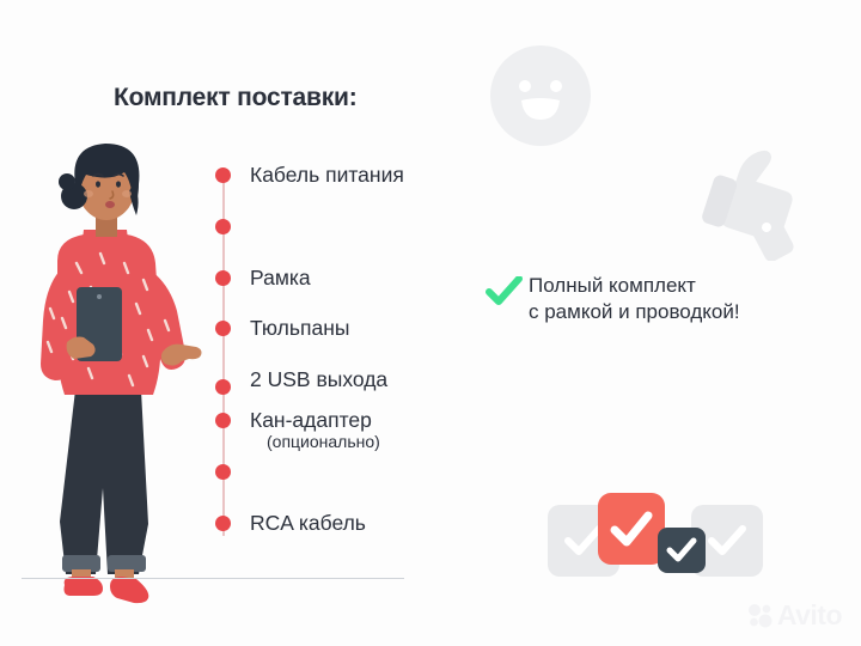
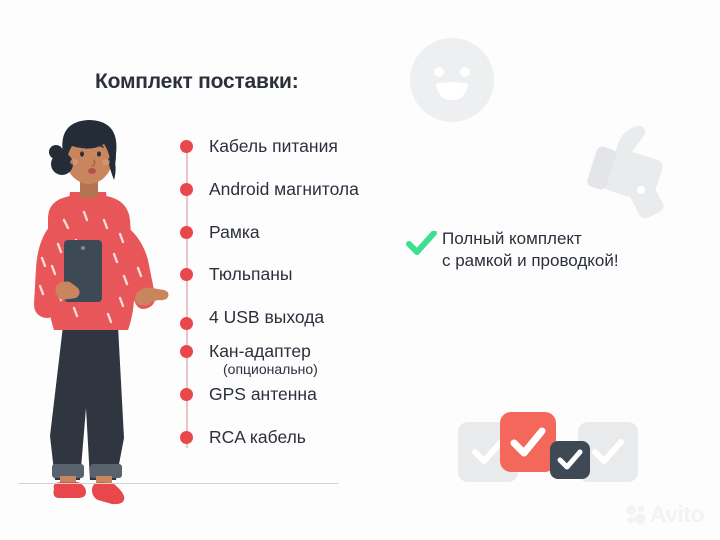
  Комплект поставки:
  Кабель питания
+ Android магнитола
  Рамка
  Тюльпаны
- 2 USB выхода
+ 4 USB выхода
  Кан-адаптер
  (опционально)
+ GPS антенна
  RCA кабель
  Полный комплект
  с рамкой и проводкой!
